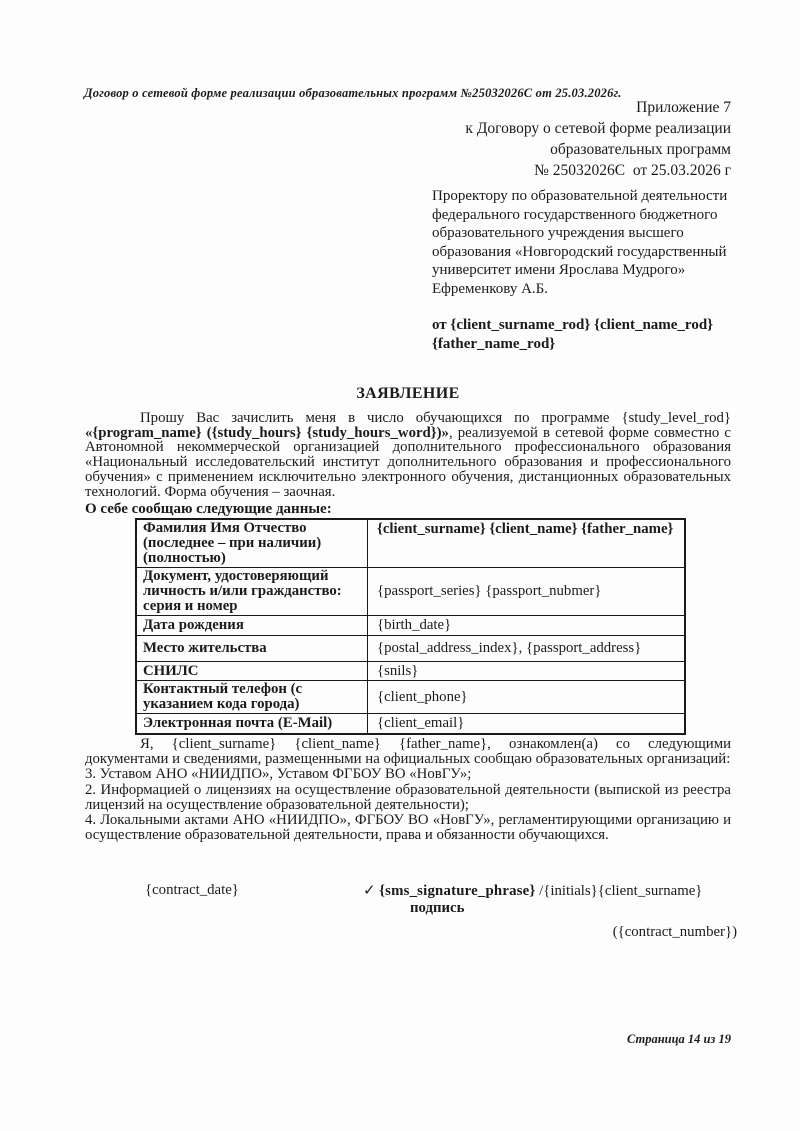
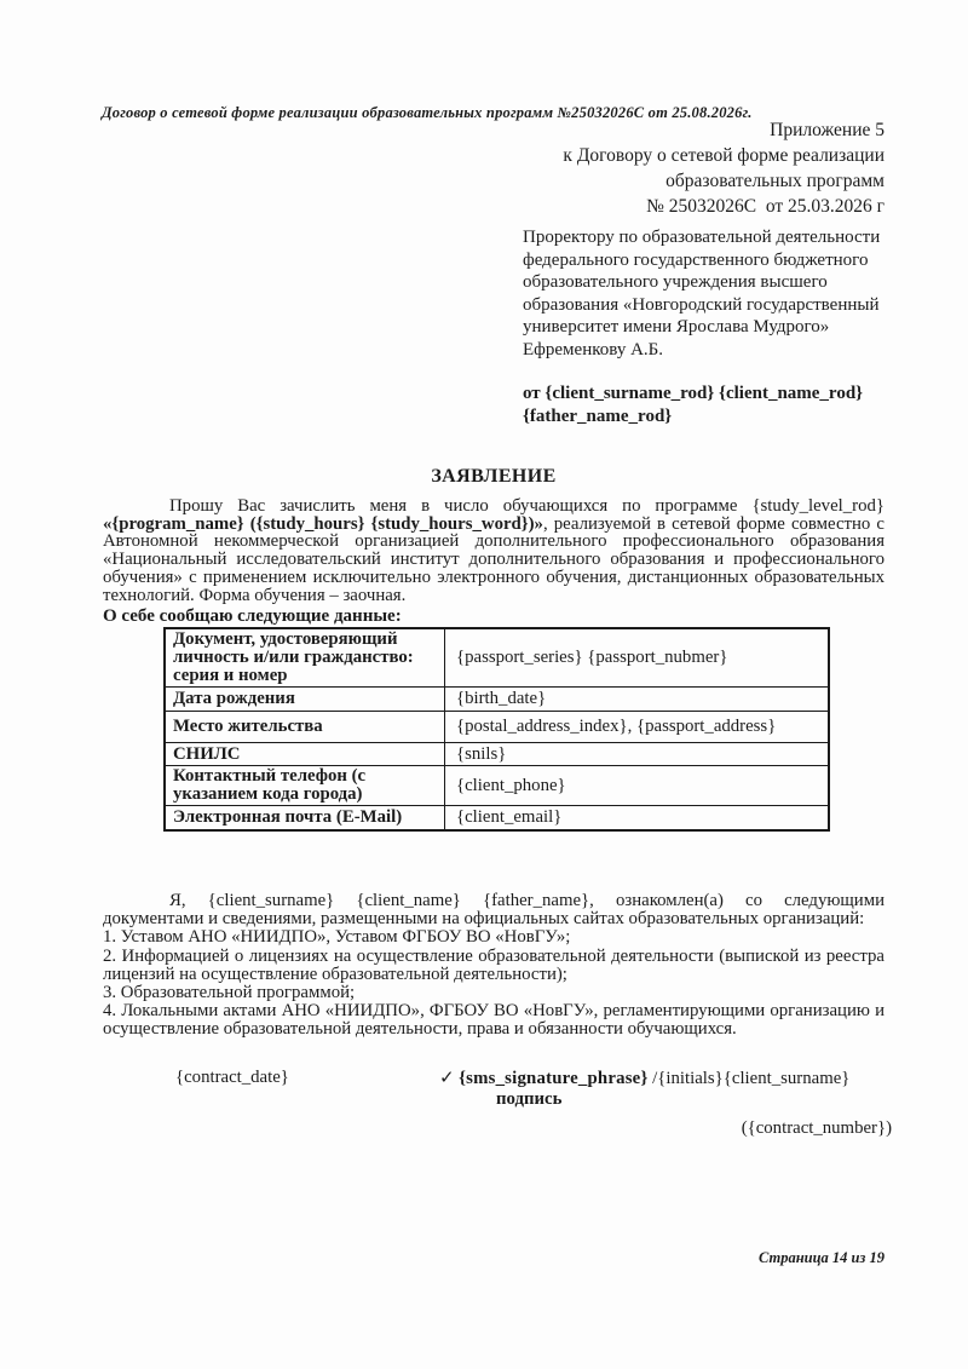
- Договор о сетевой форме реализации образовательных программ №25032026С от 25.03.2026г.
+ Договор о сетевой форме реализации образовательных программ №25032026С от 25.08.2026г.
- Приложение 7
+ Приложение 5
  к Договору о сетевой форме реализации
  образовательных программ
  № 25032026С от 25.03.2026 г
  Проректору по образовательной деятельности
  федерального государственного бюджетного
  образовательного учреждения высшего
  образования «Новгородский государственный
  университет имени Ярослава Мудрого»
  Ефременкову А.Б.
  от {client_surname_rod} {client_name_rod}
  {father_name_rod}
  ЗАЯВЛЕНИЕ
  Прошу Вас зачислить меня в число обучающихся по программе {study_level_rod} «{program_name} ({study_hours} {study_hours_word})», реализуемой в сетевой форме совместно с Автономной некоммерческой организацией дополнительного профессионального образования «Национальный исследовательский институт дополнительного образования и профессионального обучения» с применением исключительно электронного обучения, дистанционных образовательных технологий. Форма обучения – заочная.
  О себе сообщаю следующие данные:
- Фамилия Имя Отчество (последнее – при наличии) (полностью)	{client_surname} {client_name} {father_name}
  Документ, удостоверяющий личность и/или гражданство: серия и номер	{passport_series} {passport_nubmer}
  Дата рождения	{birth_date}
  Место жительства	{postal_address_index}, {passport_address}
  СНИЛС	{snils}
  Контактный телефон (с указанием кода города)	{client_phone}
  Электронная почта (E-Mail)	{client_email}
- Я, {client_surname} {client_name} {father_name}, ознакомлен(а) со следующими документами и сведениями, размещенными на официальных сообщаю образовательных организаций:
+ Я, {client_surname} {client_name} {father_name}, ознакомлен(а) со следующими документами и сведениями, размещенными на официальных сайтах образовательных организаций:
- 3. Уставом АНО «НИИДПО», Уставом ФГБОУ ВО «НовГУ»;
+ 1. Уставом АНО «НИИДПО», Уставом ФГБОУ ВО «НовГУ»;
  2. Информацией о лицензиях на осуществление образовательной деятельности (выпиской из реестра лицензий на осуществление образовательной деятельности);
+ 3. Образовательной программой;
  4. Локальными актами АНО «НИИДПО», ФГБОУ ВО «НовГУ», регламентирующими организацию и осуществление образовательной деятельности, права и обязанности обучающихся.
  {contract_date}
  ✓ {sms_signature_phrase} /{initials}{client_surname}
  подпись
  ({contract_number})
  Страница 14 из 19
